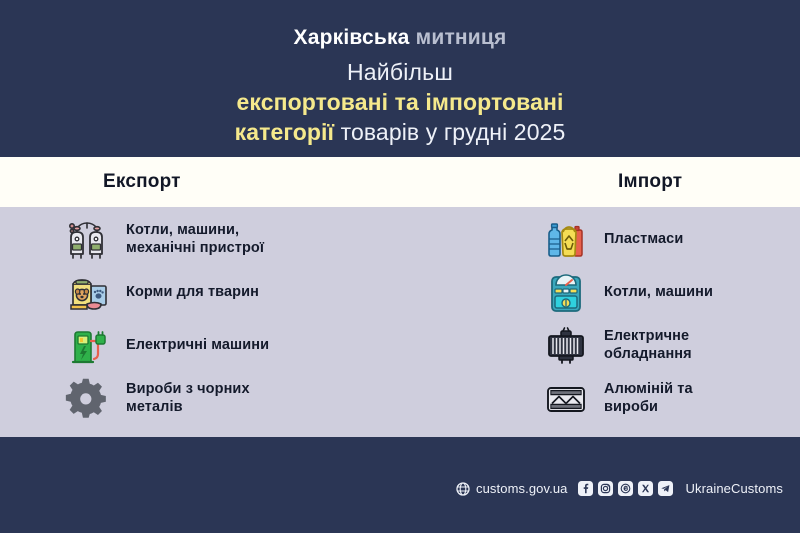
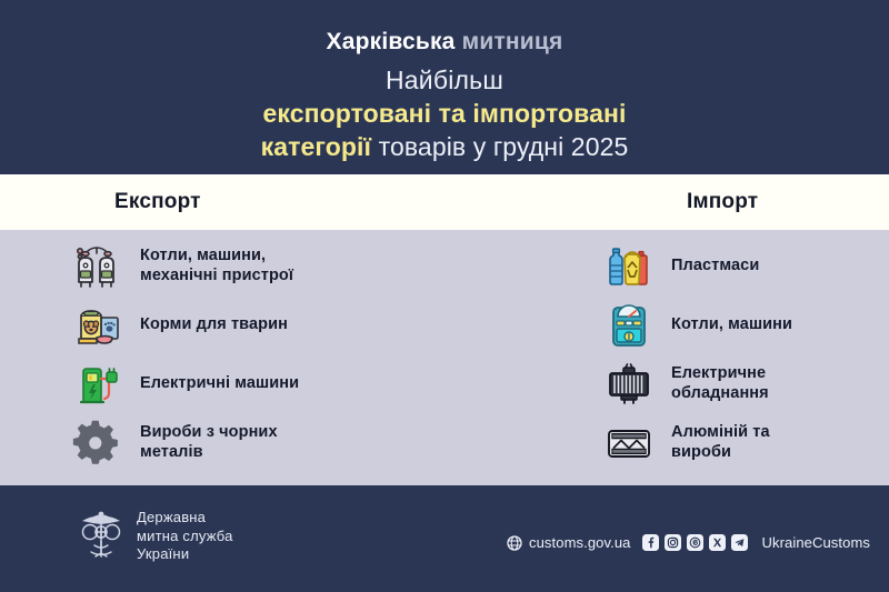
  Харківська митниця
  Найбільш
  експортовані та імпортовані
  категорії товарів у грудні 2025
  Експорт
  Імпорт
  Котли, машини,
  механічні пристрої
  Корми для тварин
  Електричні машини
  Вироби з чорних
  металів
  Пластмаси
  Котли, машини
  Електричне
  обладнання
  Алюміній та
  вироби
+ Державна
+ митна служба
+ України
  customs.gov.ua
  UkraineCustoms
